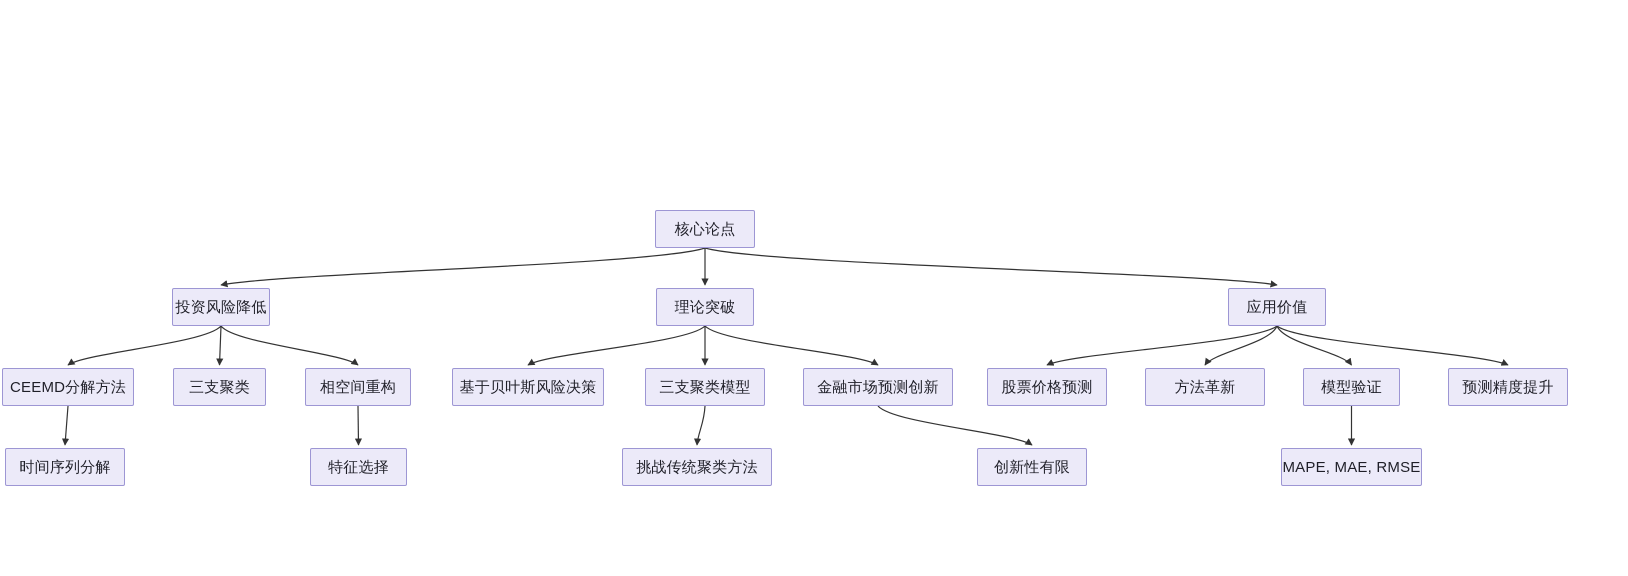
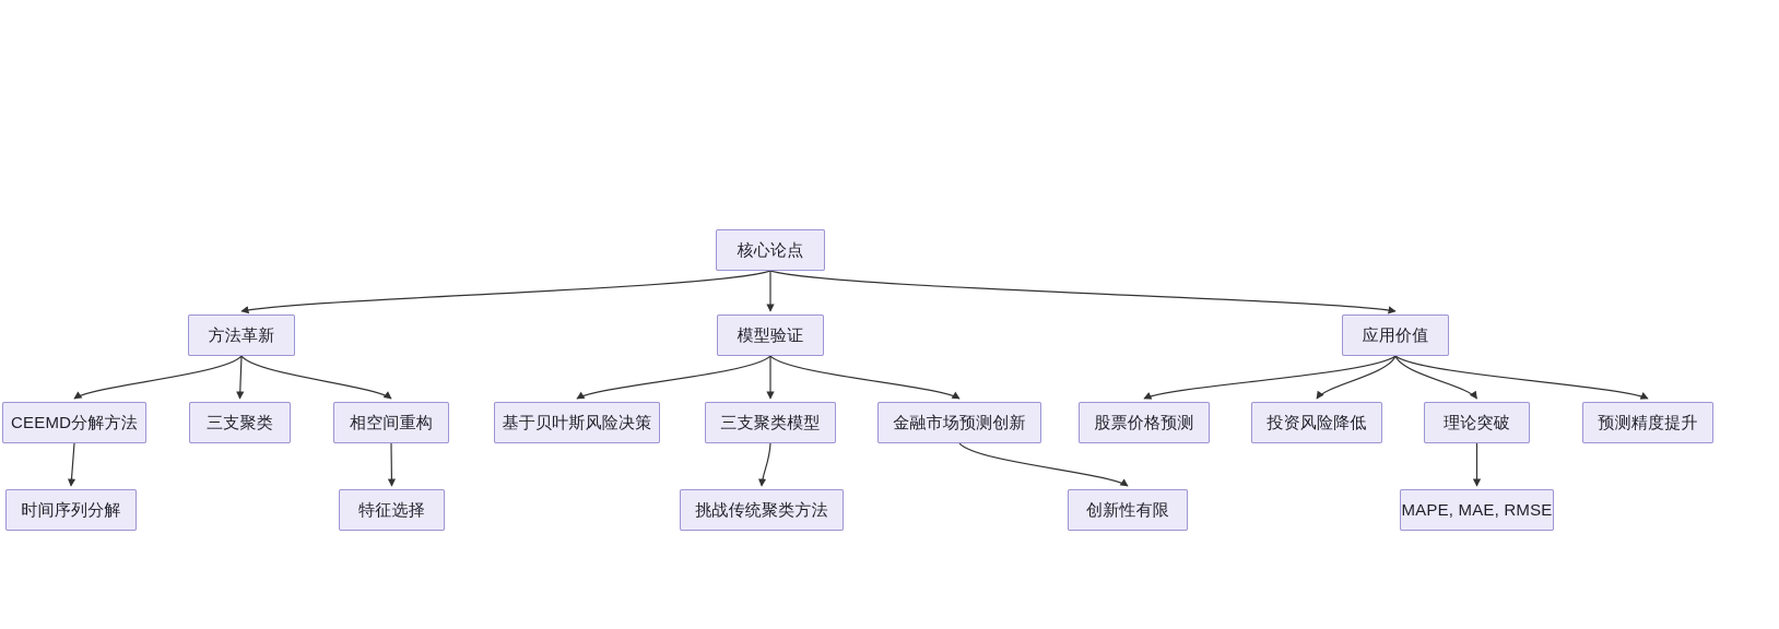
  核心论点
- 投资风险降低
+ 方法革新
- 理论突破
+ 模型验证
  应用价值
  CEEMD分解方法
  三支聚类
  相空间重构
  基于贝叶斯风险决策
  三支聚类模型
  金融市场预测创新
  股票价格预测
- 方法革新
+ 投资风险降低
- 模型验证
+ 理论突破
  预测精度提升
  时间序列分解
  特征选择
  挑战传统聚类方法
  创新性有限
  MAPE, MAE, RMSE
